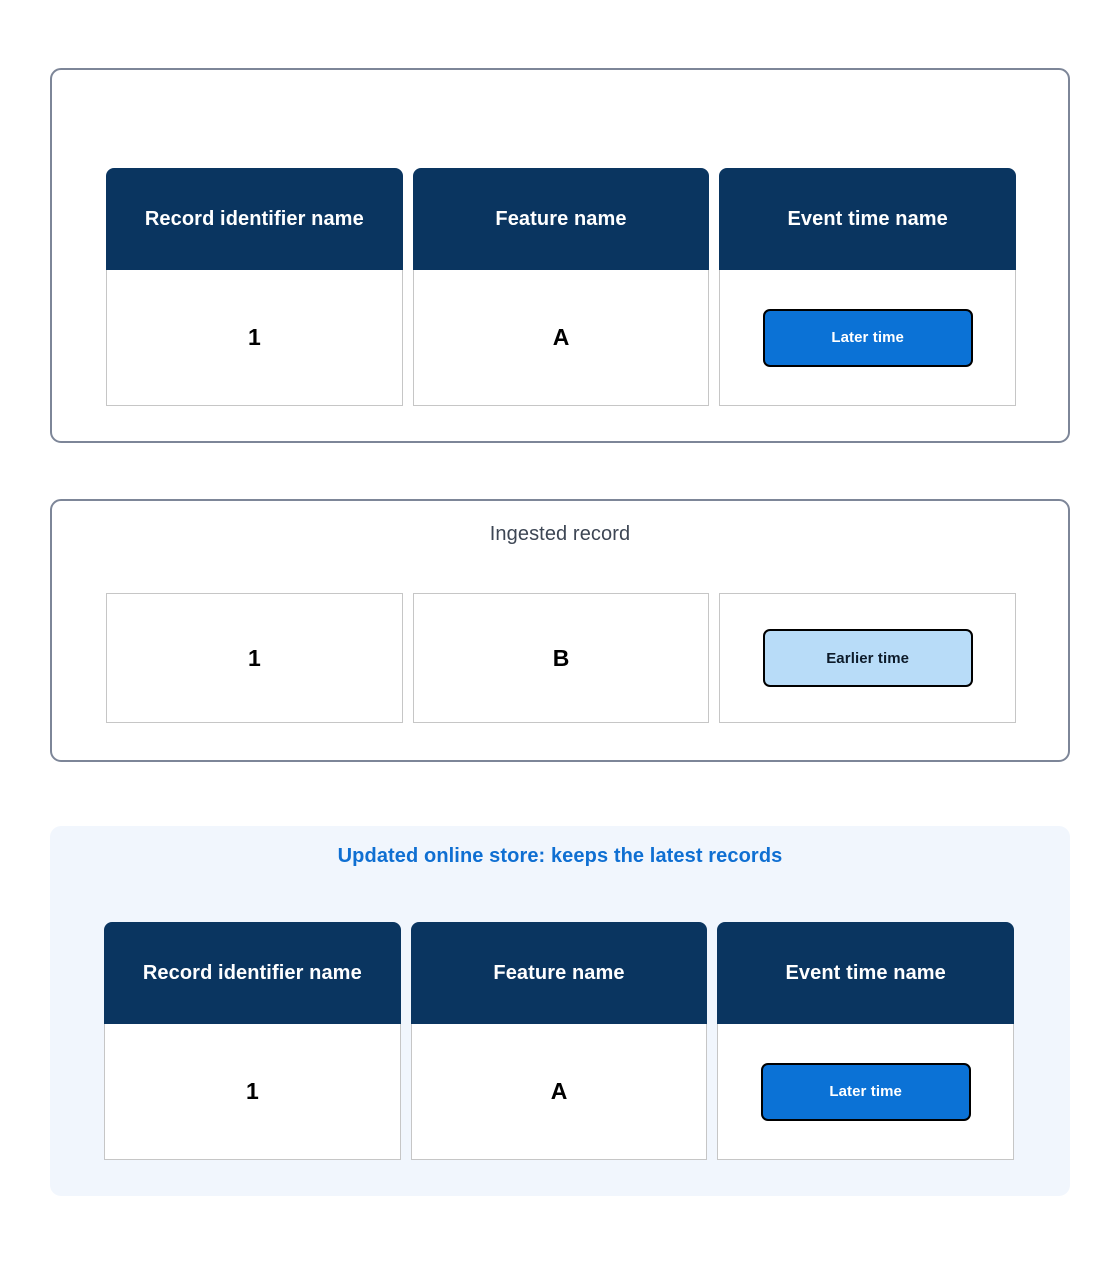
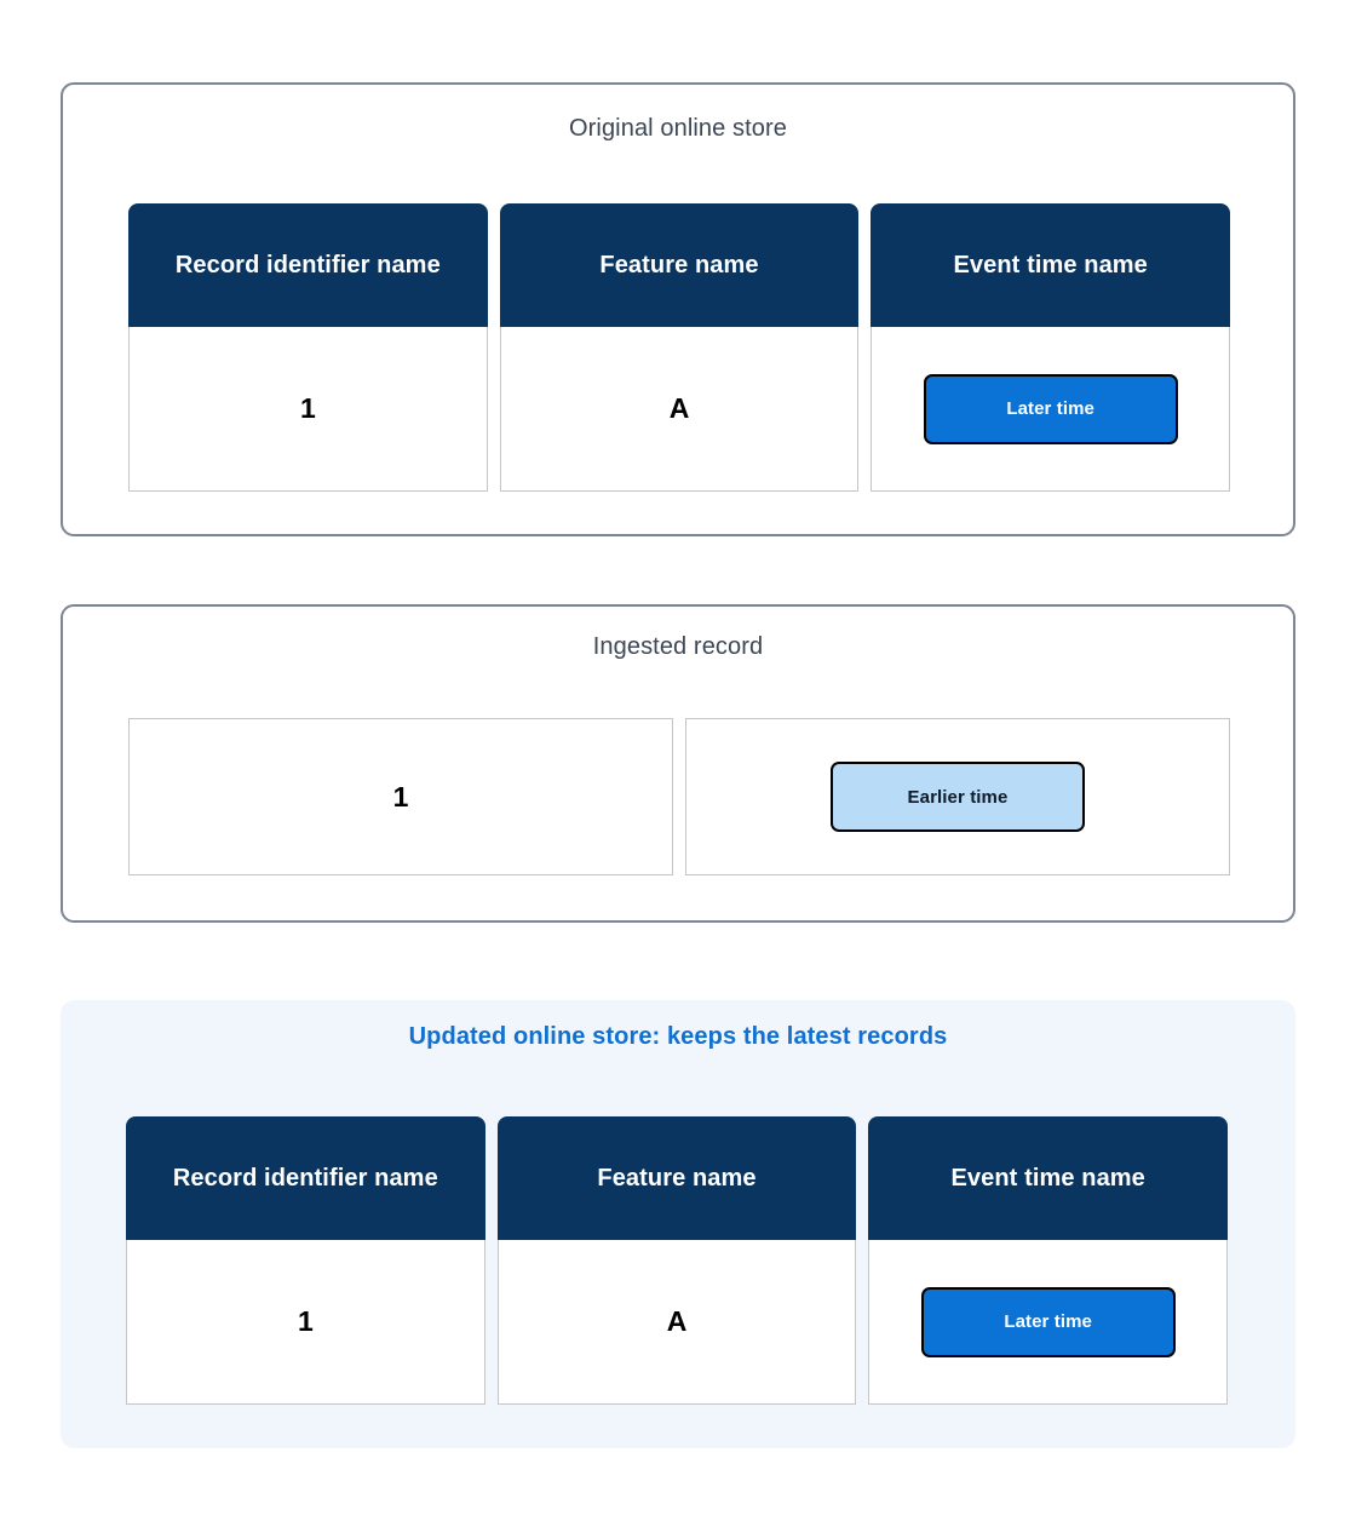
+ Original online store
  Record identifier name
  1
  Feature name
  A
  Event time name
  Later time
  Ingested record
  1
- B
  Earlier time
  Updated online store: keeps the latest records
  Record identifier name
  1
  Feature name
  A
  Event time name
  Later time
